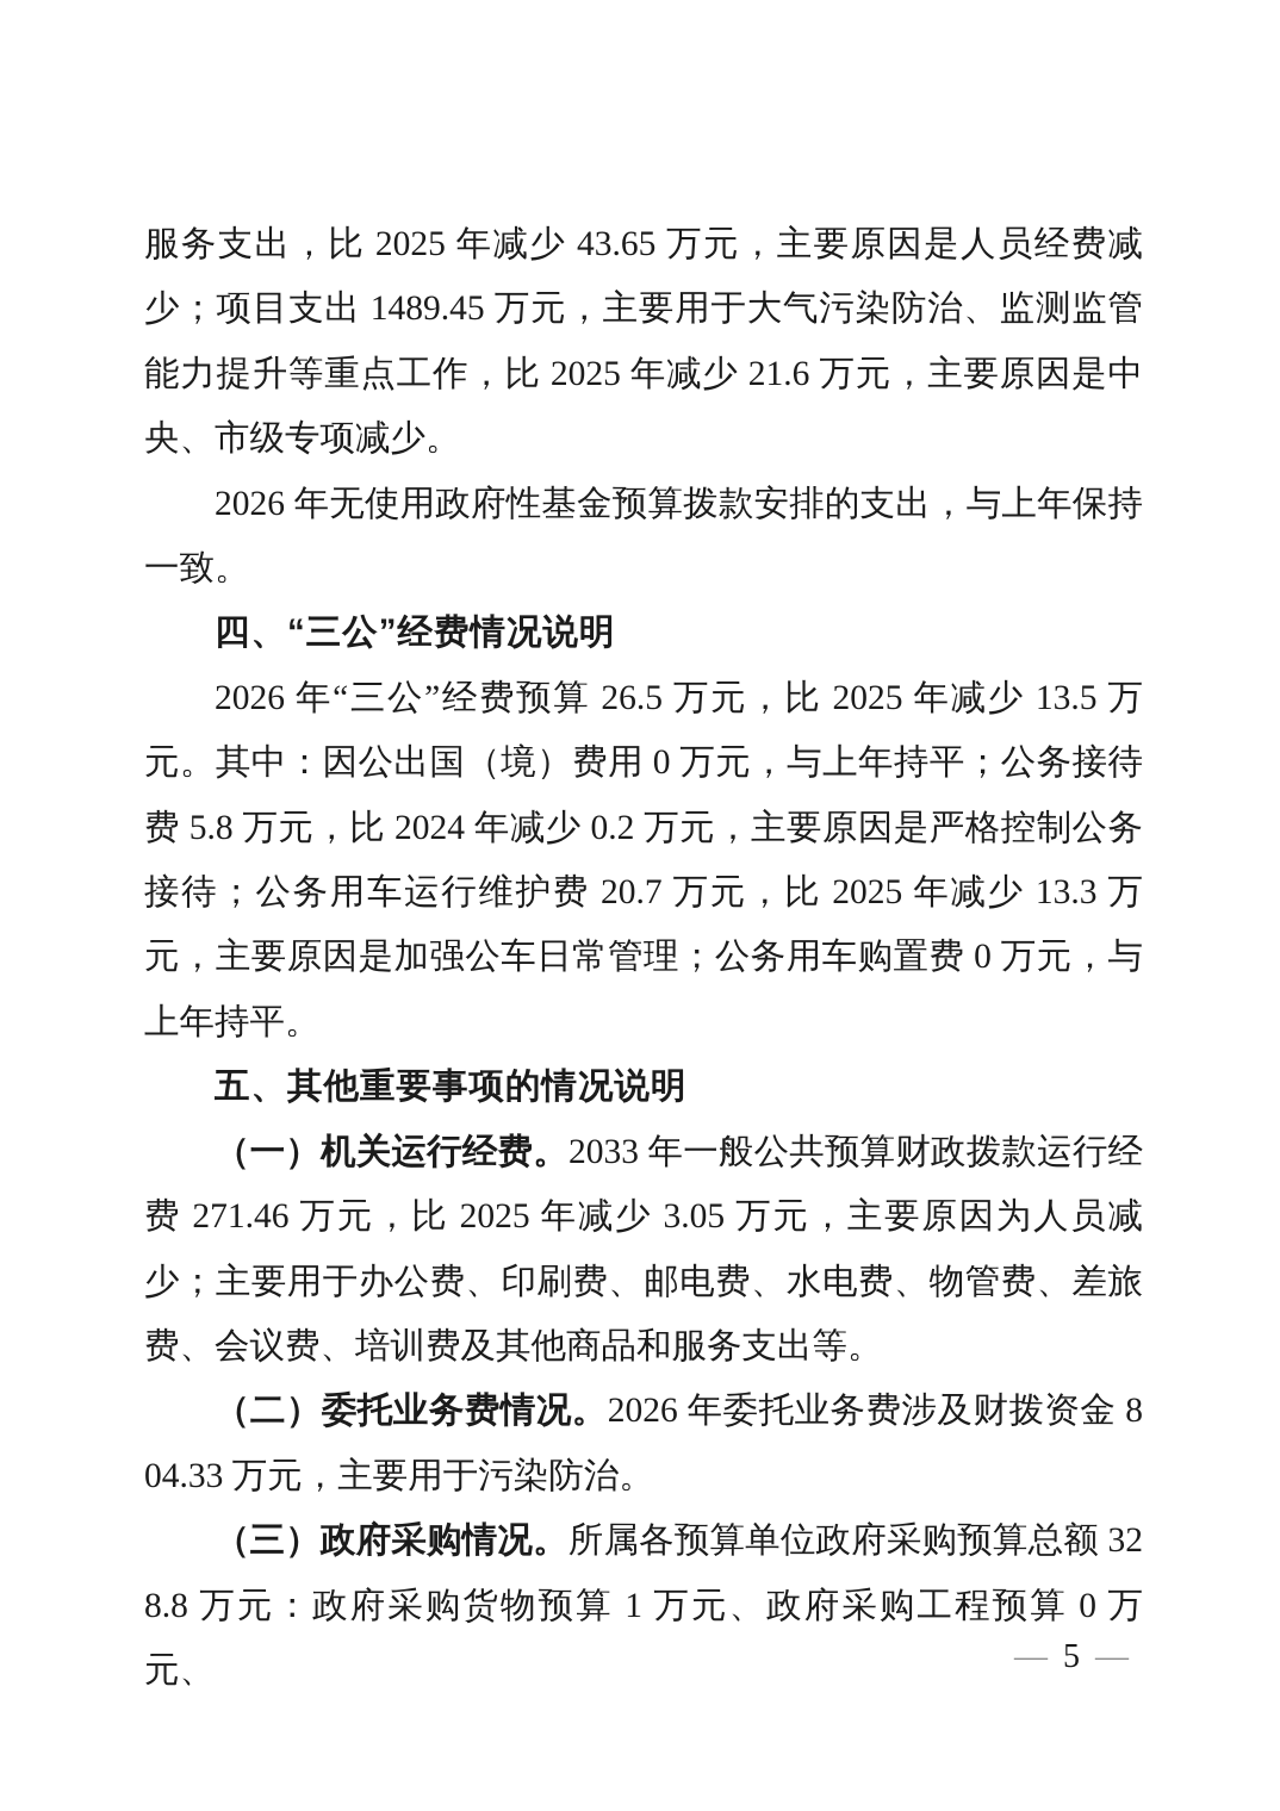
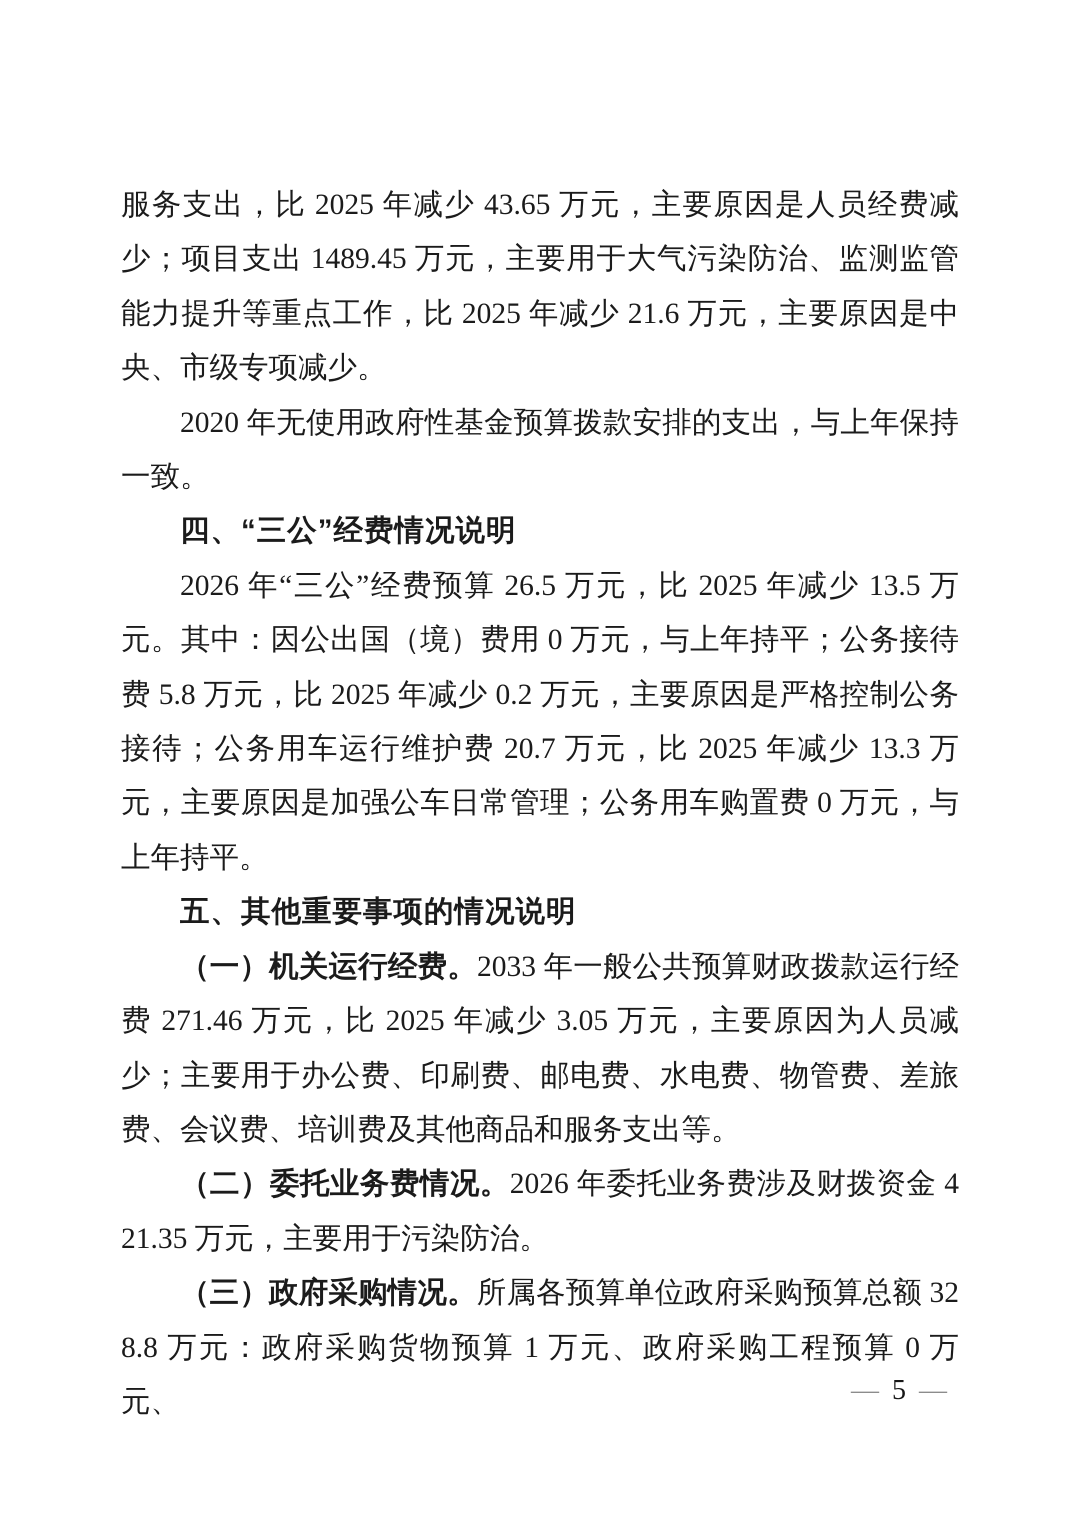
  服务支出，比 2025 年减少 43.65 万元，主要原因是人员经费减少；项目支出 1489.45 万元，主要用于大气污染防治、监测监管能力提升等重点工作，比 2025 年减少 21.6 万元，主要原因是中央、市级专项减少。
- 2026 年无使用政府性基金预算拨款安排的支出，与上年保持一致。
+ 2020 年无使用政府性基金预算拨款安排的支出，与上年保持一致。
  四、“三公”经费情况说明
- 2026 年“三公”经费预算 26.5 万元，比 2025 年减少 13.5 万元。其中：因公出国（境）费用 0 万元，与上年持平；公务接待费 5.8 万元，比 2024 年减少 0.2 万元，主要原因是严格控制公务接待；公务用车运行维护费 20.7 万元，比 2025 年减少 13.3 万元，主要原因是加强公车日常管理；公务用车购置费 0 万元，与上年持平。
+ 2026 年“三公”经费预算 26.5 万元，比 2025 年减少 13.5 万元。其中：因公出国（境）费用 0 万元，与上年持平；公务接待费 5.8 万元，比 2025 年减少 0.2 万元，主要原因是严格控制公务接待；公务用车运行维护费 20.7 万元，比 2025 年减少 13.3 万元，主要原因是加强公车日常管理；公务用车购置费 0 万元，与上年持平。
  五、其他重要事项的情况说明
  （一）机关运行经费。2033 年一般公共预算财政拨款运行经费 271.46 万元，比 2025 年减少 3.05 万元，主要原因为人员减少；主要用于办公费、印刷费、邮电费、水电费、物管费、差旅费、会议费、培训费及其他商品和服务支出等。
- （二）委托业务费情况。2026 年委托业务费涉及财拨资金 804.33 万元，主要用于污染防治。
+ （二）委托业务费情况。2026 年委托业务费涉及财拨资金 421.35 万元，主要用于污染防治。
  （三）政府采购情况。所属各预算单位政府采购预算总额 328.8 万元：政府采购货物预算 1 万元、政府采购工程预算 0 万元、
  —
  5
  —
